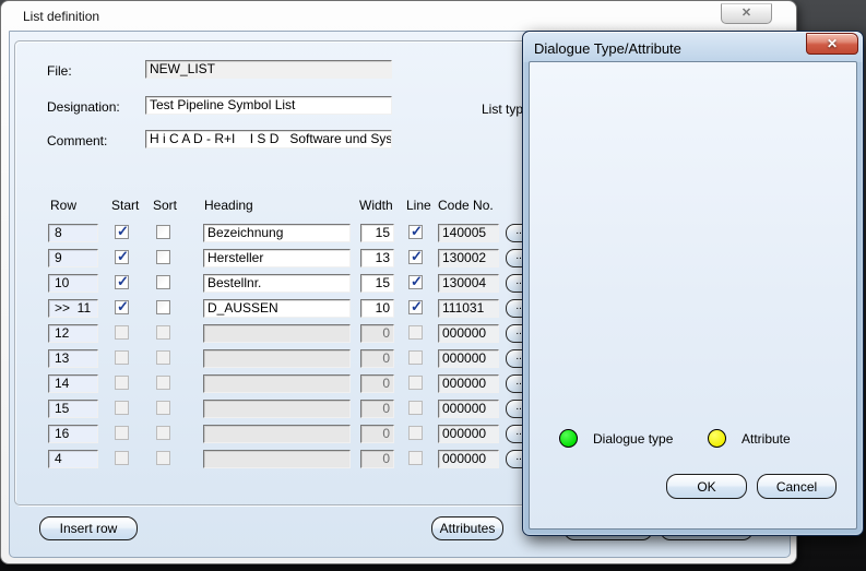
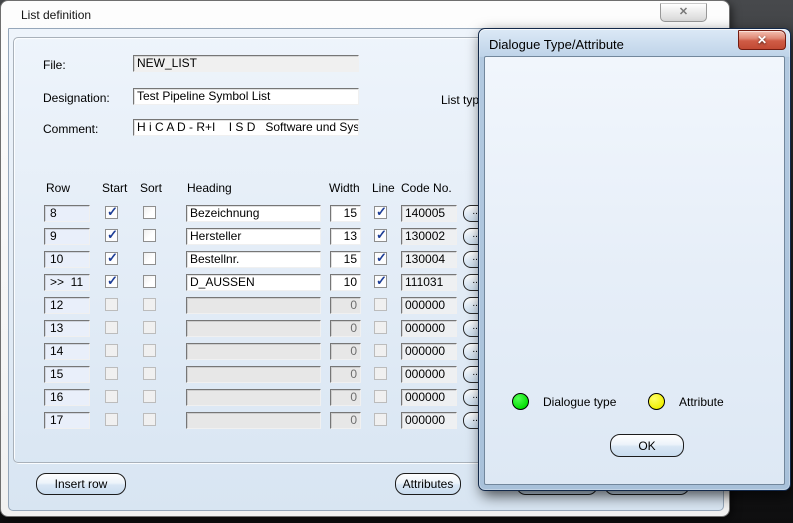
  List definition
  ✕
  File:
  NEW_LIST
  Designation:
  Test Pipeline Symbol List
  Comment:
  H i C A D - R+I I S D Software und Sys
  List typ
  Row
  Start
  Sort
  Heading
  Width
  Line
  Code No.
  8
  Bezeichnung
  15
  140005
  9
  Hersteller
  13
  130002
  10
  Bestellnr.
  15
  130004
  >> 11
  D_AUSSEN
  10
  111031
  12
  0
  000000
  13
  0
  000000
  14
  0
  000000
  15
  0
  000000
  16
  0
  000000
- 4
+ 17
  0
  000000
  Insert row
  Attributes
  Dialogue Type/Attribute
  ✕
  Dialogue type
  Attribute
  OK
- Cancel
